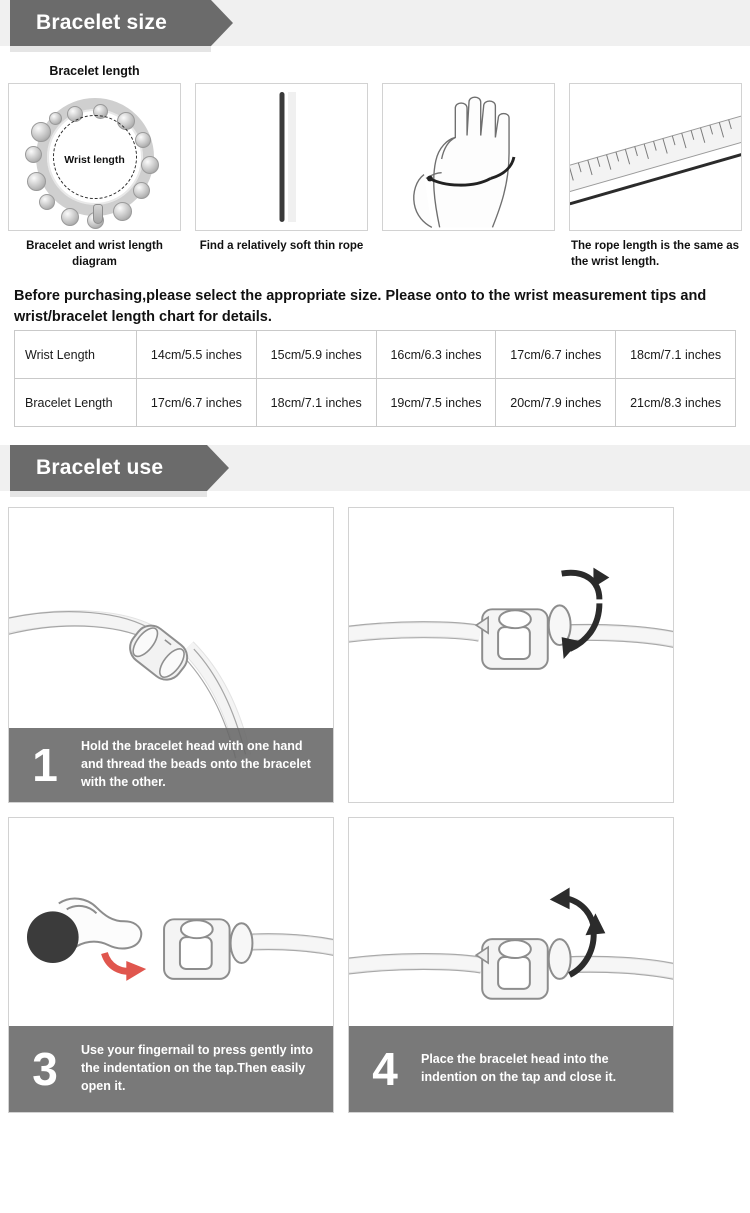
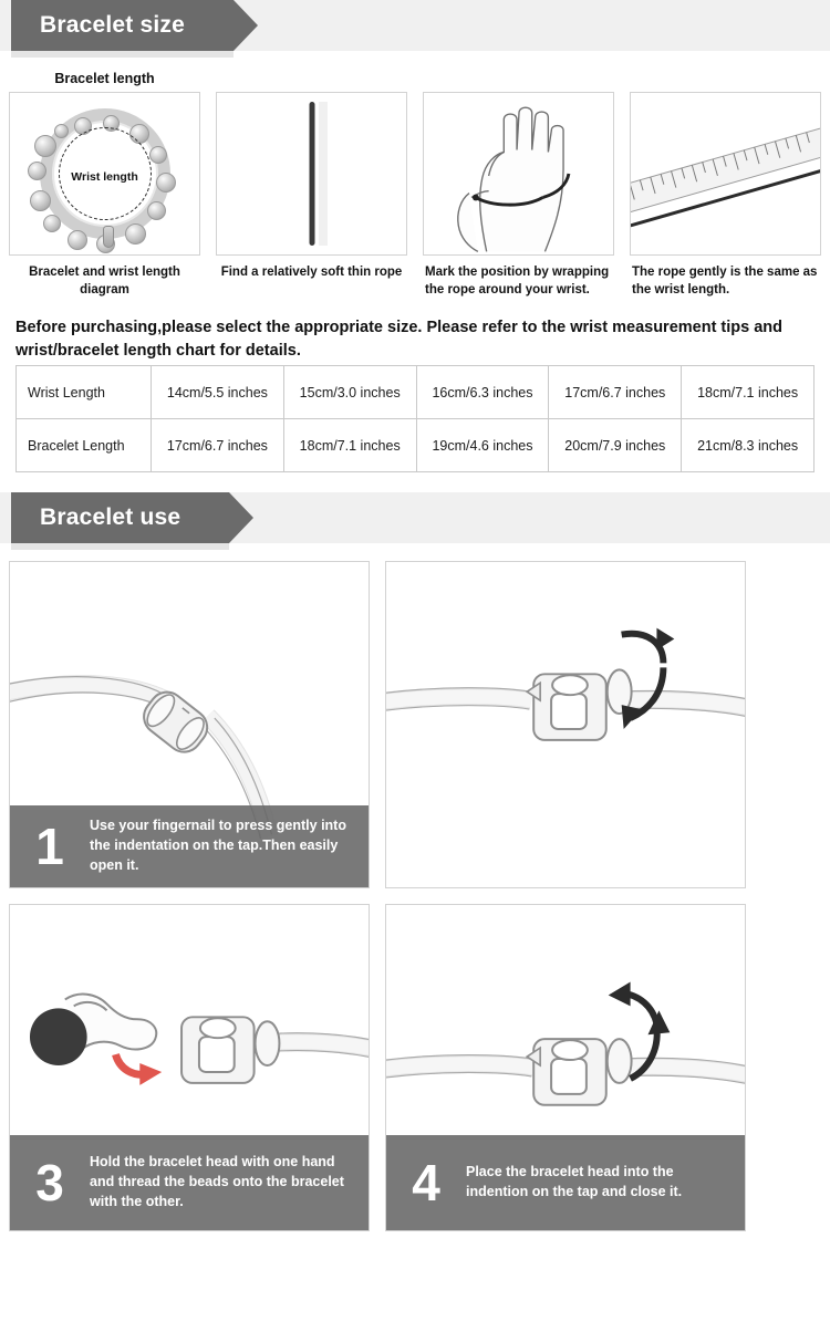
  Bracelet size
  Bracelet length
  Wrist length
  Bracelet and wrist length diagram
  Find a relatively soft thin rope
+ Mark the position by wrapping the rope around your wrist.
- The rope length is the same as the wrist length.
+ The rope gently is the same as the wrist length.
- Before purchasing,please select the appropriate size. Please onto to the wrist measurement tips and wrist/bracelet length chart for details.
+ Before purchasing,please select the appropriate size. Please refer to the wrist measurement tips and wrist/bracelet length chart for details.
- Wrist Length	14cm/5.5 inches	15cm/5.9 inches	16cm/6.3 inches	17cm/6.7 inches	18cm/7.1 inches
+ Wrist Length	14cm/5.5 inches	15cm/3.0 inches	16cm/6.3 inches	17cm/6.7 inches	18cm/7.1 inches
- Bracelet Length	17cm/6.7 inches	18cm/7.1 inches	19cm/7.5 inches	20cm/7.9 inches	21cm/8.3 inches
+ Bracelet Length	17cm/6.7 inches	18cm/7.1 inches	19cm/4.6 inches	20cm/7.9 inches	21cm/8.3 inches
  Bracelet use
  1
- Hold the bracelet head with one hand and thread the beads onto the bracelet with the other.
+ Use your fingernail to press gently into the indentation on the tap.Then easily open it.
  3
- Use your fingernail to press gently into the indentation on the tap.Then easily open it.
+ Hold the bracelet head with one hand and thread the beads onto the bracelet with the other.
  4
  Place the bracelet head into the indention on the tap and close it.
